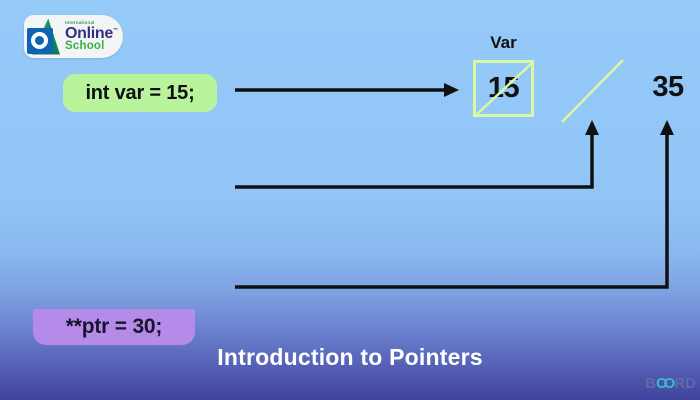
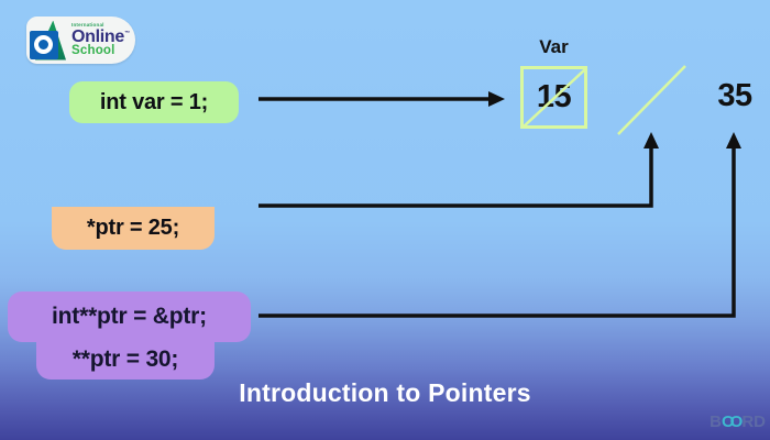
  Online
  School
- int var = 15;
+ int var = 1;
+ *ptr = 25;
+ int**ptr = &ptr;
  **ptr = 30;
  Var
  15
  35
  Introduction to Pointers
  BOO RD
